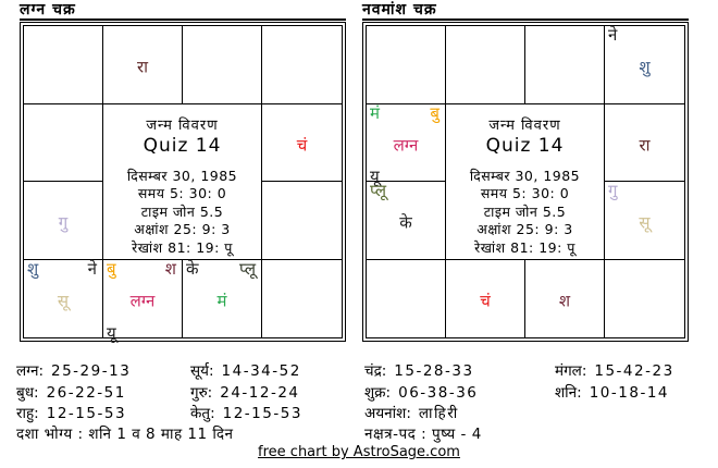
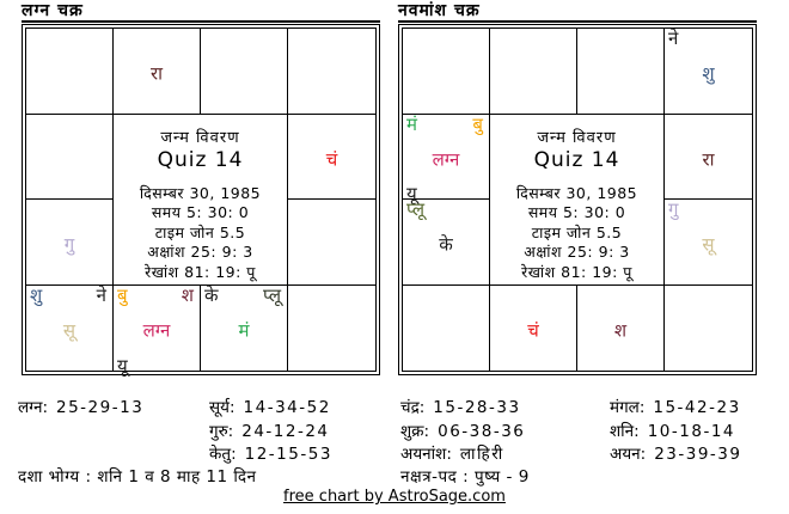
  लग्न चक्र
  रा
  जन्म विवरण
  Quiz 14
  दिसम्बर 30, 1985
  समय 5: 30: 0
  टाइम जोन 5.5
  अक्षांश 25: 9: 3
  रेखांश 81: 19: पू
  चं
  गु
  शु
  ने
  सू
  बु
  श
  लग्न
  यू
  के
  प्लू
  मं
  नवमांश चक्र
  ने
  शु
  मं
  बु
  लग्न
  यू
  जन्म विवरण
  Quiz 14
  दिसम्बर 30, 1985
  समय 5: 30: 0
  टाइम जोन 5.5
  अक्षांश 25: 9: 3
  रेखांश 81: 19: पू
  रा
  प्लू
  के
  गु
  सू
  चं
  श
  लग्न: 25-29-13
- बुध: 26-22-51
- राहु: 12-15-53
  सूर्य: 14-34-52
  गुरु: 24-12-24
  केतु: 12-15-53
  चंद्र: 15-28-33
  शुक्र: 06-38-36
  अयनांश: लाहिरी
  मंगल: 15-42-23
  शनि: 10-18-14
+ अयन: 23-39-39
  दशा भोग्य : शनि 1 व 8 माह 11 दिन
- नक्षत्र-पद : पुष्य - 4
+ नक्षत्र-पद : पुष्य - 9
  free chart by AstroSage.com
